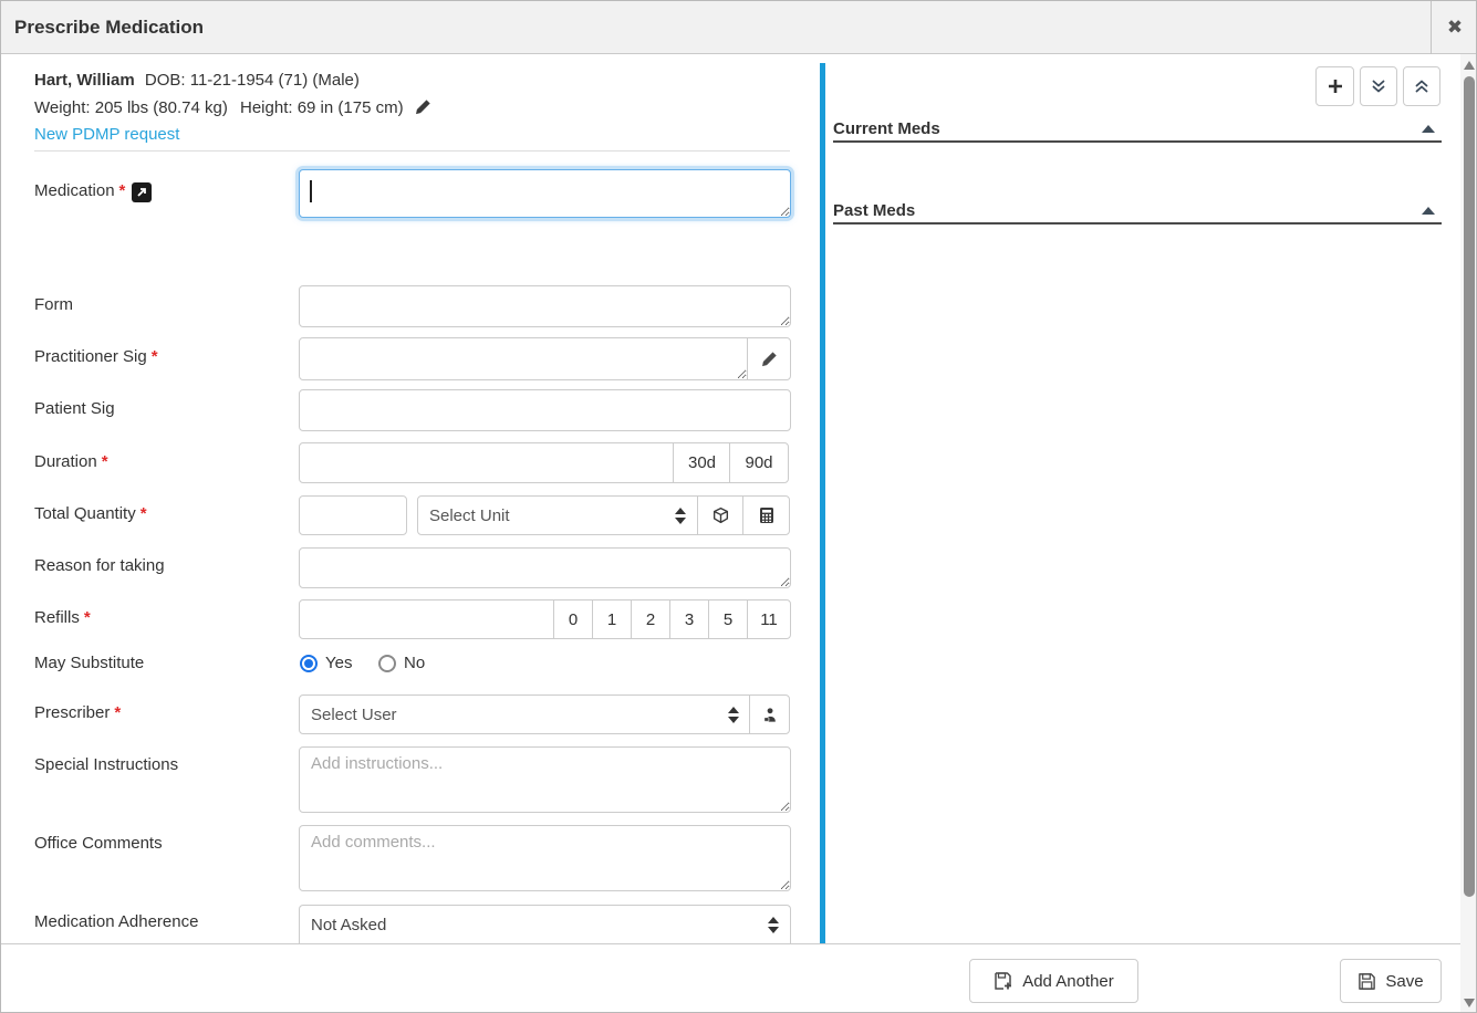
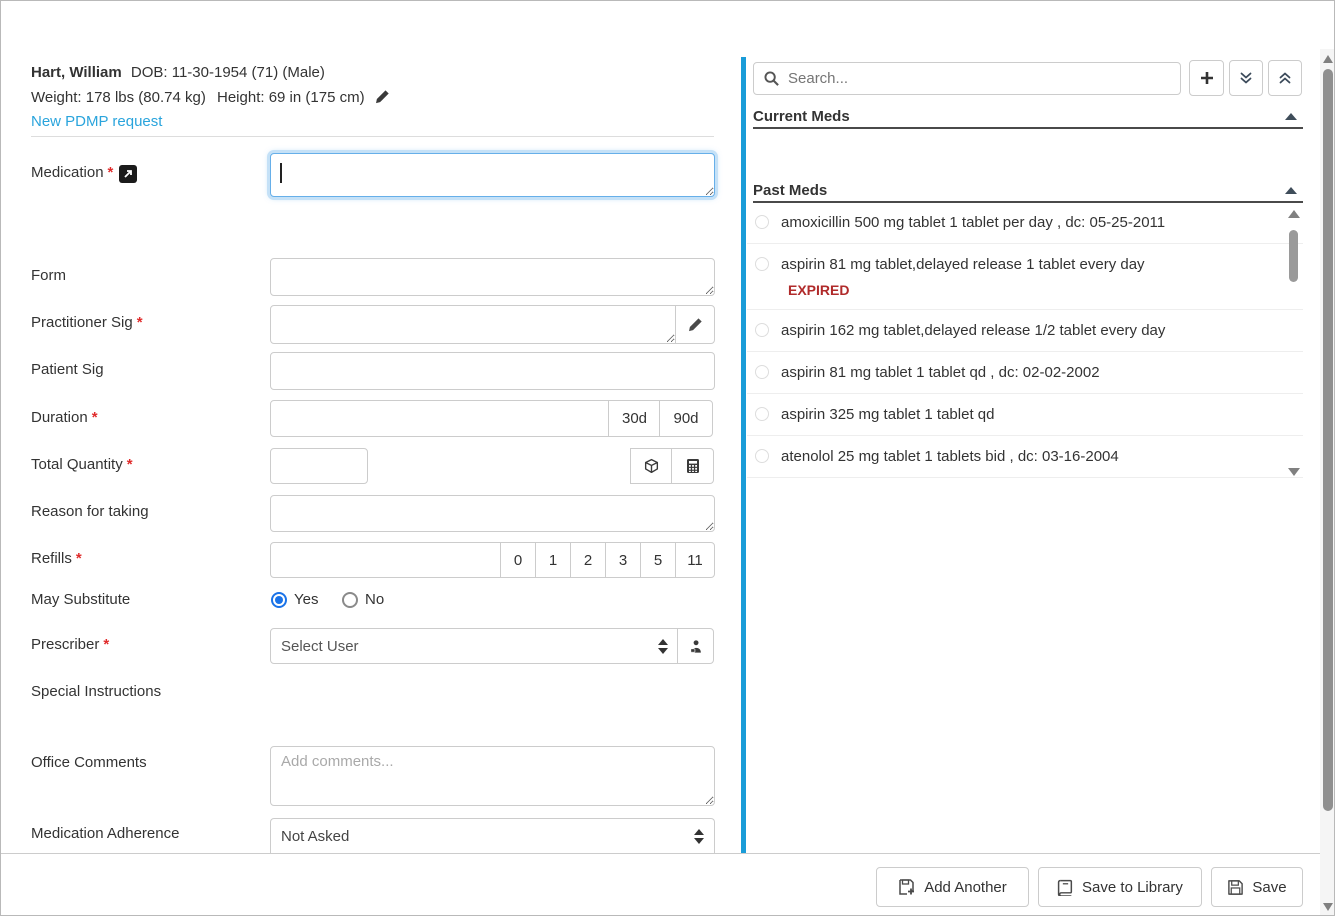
- Prescribe Medication
- ✖
- Hart, William DOB: 11-21-1954 (71) (Male)
+ Hart, William DOB: 11-30-1954 (71) (Male)
- Weight: 205 lbs (80.74 kg) Height: 69 in (175 cm)
+ Weight: 178 lbs (80.74 kg) Height: 69 in (175 cm)
  New PDMP request
  Medication *
  Form
  Practitioner Sig *
  Patient Sig
  Duration *
  30d
  90d
  Total Quantity *
- Select Unit
  Reason for taking
  Refills *
  0
  1
  2
  3
  5
  11
  May Substitute
  Yes
  No
  Prescriber *
  Select User
  Special Instructions
- Add instructions...
  Office Comments
  Add comments...
  Medication Adherence
  Not Asked
+ Search...
  Current Meds
  Past Meds
+ amoxicillin 500 mg tablet 1 tablet per day , dc: 05-25-2011
+ aspirin 81 mg tablet,delayed release 1 tablet every day
+ EXPIRED
+ aspirin 162 mg tablet,delayed release 1/2 tablet every day
+ aspirin 81 mg tablet 1 tablet qd , dc: 02-02-2002
+ aspirin 325 mg tablet 1 tablet qd
+ atenolol 25 mg tablet 1 tablets bid , dc: 03-16-2004
  Add Another
+ Save to Library
  Save
